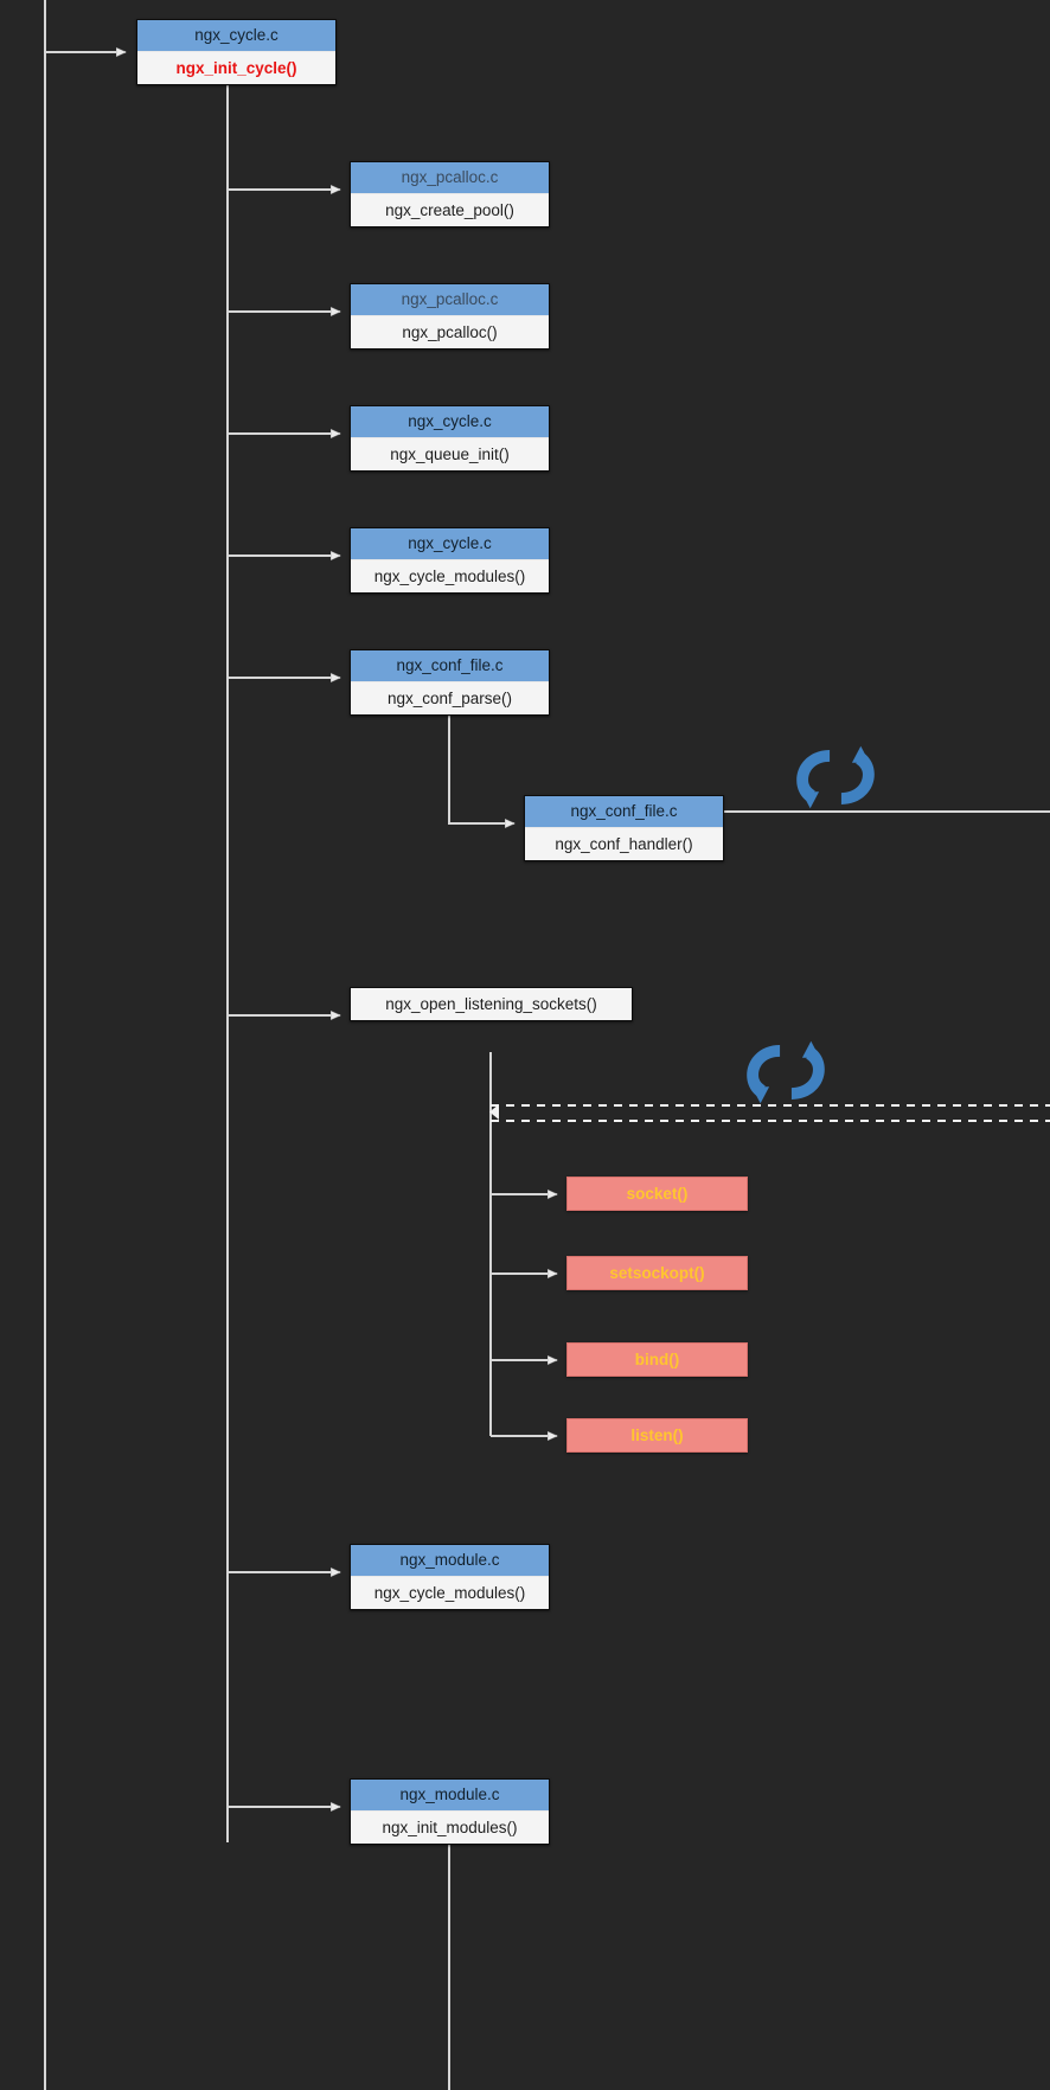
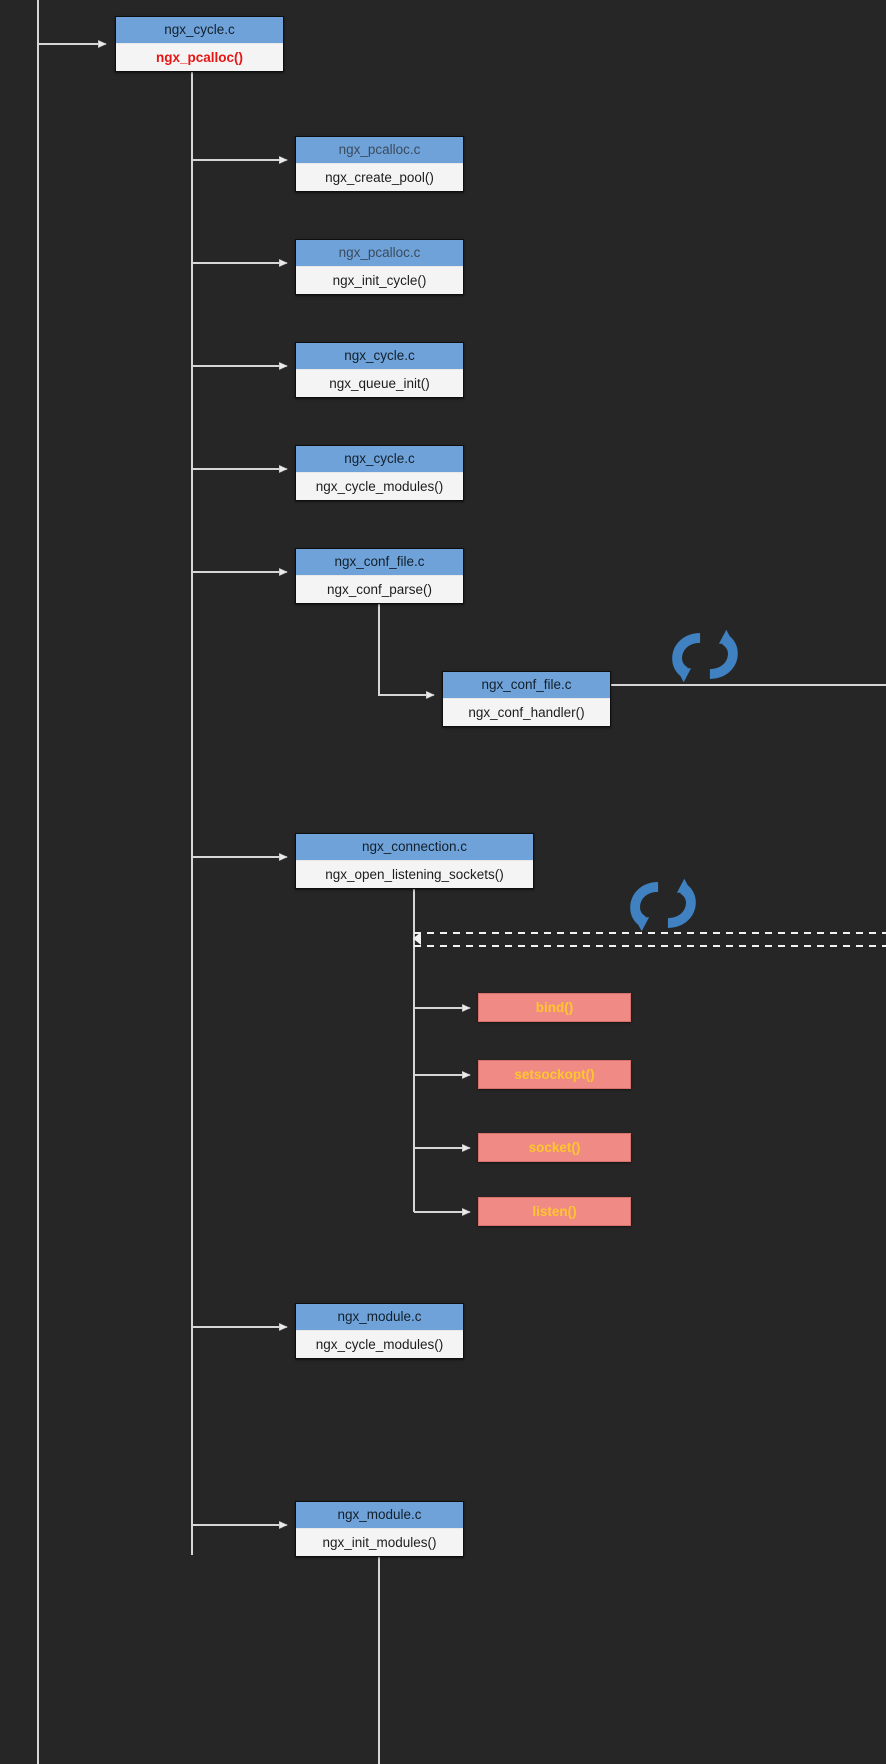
  ngx_cycle.c
- ngx_init_cycle()
+ ngx_pcalloc()
  ngx_pcalloc.c
  ngx_create_pool()
  ngx_pcalloc.c
- ngx_pcalloc()
+ ngx_init_cycle()
  ngx_cycle.c
  ngx_queue_init()
  ngx_cycle.c
  ngx_cycle_modules()
  ngx_conf_file.c
  ngx_conf_parse()
  ngx_conf_file.c
  ngx_conf_handler()
+ ngx_connection.c
  ngx_open_listening_sockets()
  ngx_module.c
  ngx_cycle_modules()
  ngx_module.c
  ngx_init_modules()
- socket()
+ bind()
  setsockopt()
- bind()
+ socket()
  listen()
